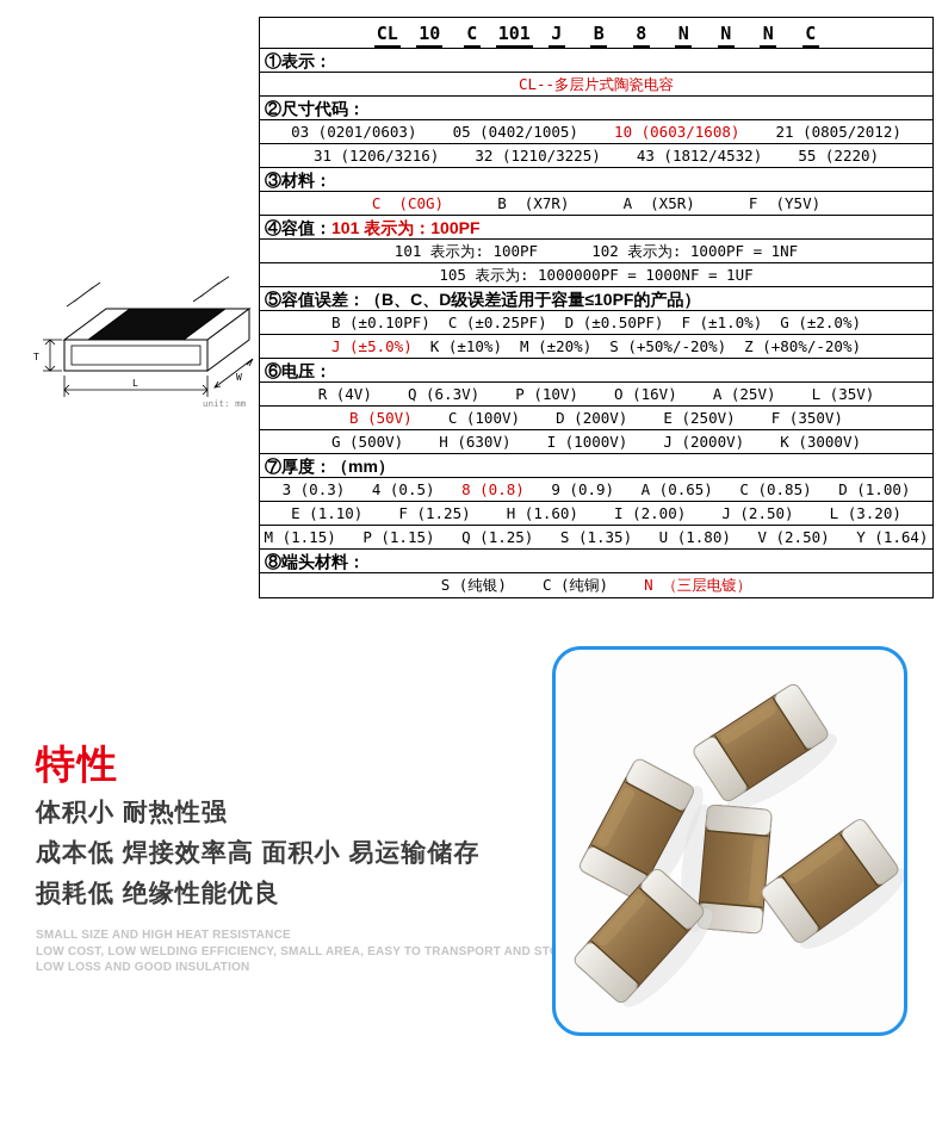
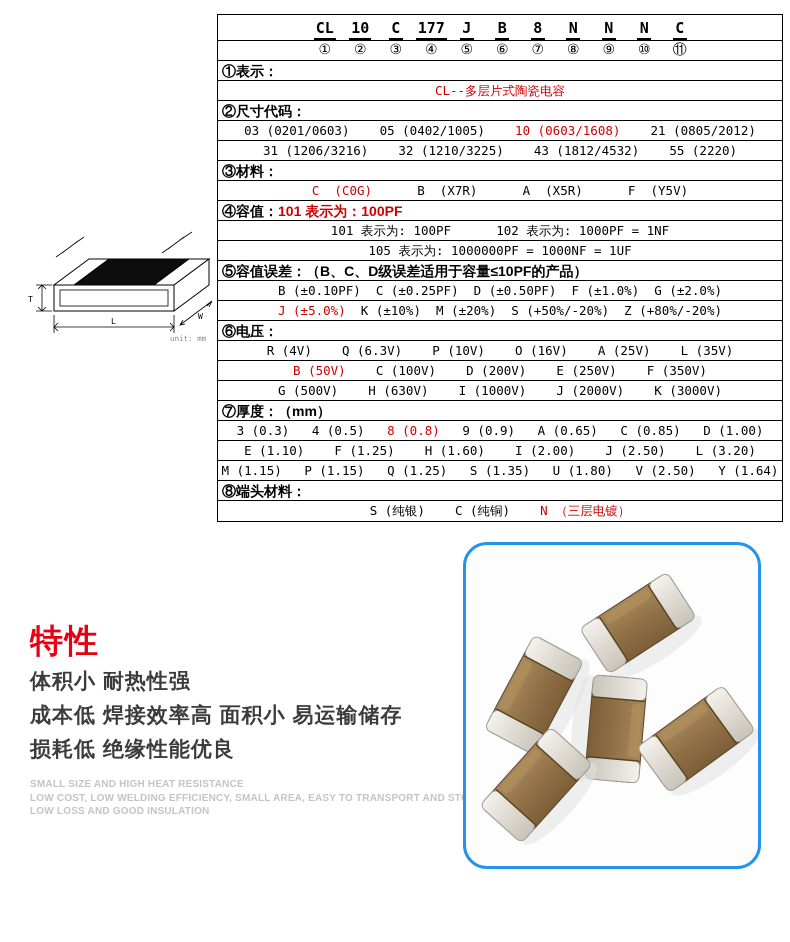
  CL
  10
  C
- 101
+ 177
  J
  B
  8
  N
  N
  N
  C
+ ①
+ ②
+ ③
+ ④
+ ⑤
+ ⑥
+ ⑦
+ ⑧
+ ⑨
+ ⑩
+ ⑪
  ①表示：
  CL--多层片式陶瓷电容
  ②尺寸代码：
  03 (0201/0603) 05 (0402/1005) 10 (0603/1608) 21 (0805/2012)
  31 (1206/3216) 32 (1210/3225) 43 (1812/4532) 55 (2220)
  ③材料：
  C (C0G) B (X7R) A (X5R) F (Y5V)
  ④容值：101 表示为：100PF
  101 表示为: 100PF 102 表示为: 1000PF = 1NF
  105 表示为: 1000000PF = 1000NF = 1UF
  ⑤容值误差：（B、C、D级误差适用于容量≤10PF的产品）
  B (±0.10PF) C (±0.25PF) D (±0.50PF) F (±1.0%) G (±2.0%)
  J (±5.0%) K (±10%) M (±20%) S (+50%/-20%) Z (+80%/-20%)
  ⑥电压：
  R (4V) Q (6.3V) P (10V) O (16V) A (25V) L (35V)
  B (50V) C (100V) D (200V) E (250V) F (350V)
  G (500V) H (630V) I (1000V) J (2000V) K (3000V)
  ⑦厚度：（mm）
  3 (0.3) 4 (0.5) 8 (0.8) 9 (0.9) A (0.65) C (0.85) D (1.00)
  E (1.10) F (1.25) H (1.60) I (2.00) J (2.50) L (3.20)
  M (1.15) P (1.15) Q (1.25) S (1.35) U (1.80) V (2.50) Y (1.64)
  ⑧端头材料：
  S (纯银) C (纯铜) N （三层电镀）
  T
  L
  W
  unit: mm
  特性
  体积小 耐热性强
  成本低 焊接效率高 面积小 易运输储存
  损耗低 绝缘性能优良
  SMALL SIZE AND HIGH HEAT RESISTANCE
  LOW COST, LOW WELDING EFFICIENCY, SMALL AREA, EASY TO TRANSPORT AND ST
  LOW LOSS AND GOOD INSULATION
